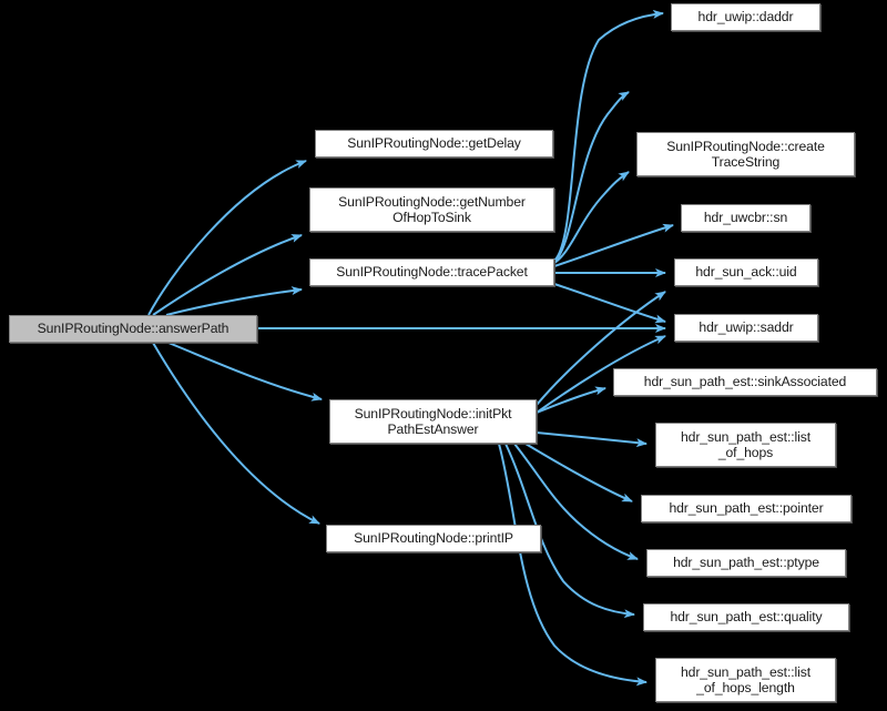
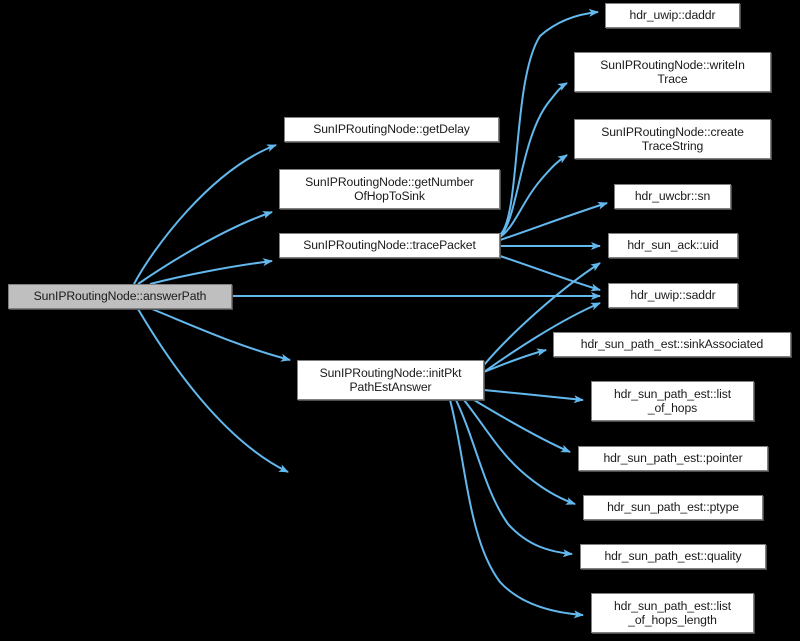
  SunIPRoutingNode::answerPath
  SunIPRoutingNode::getDelay
  SunIPRoutingNode::getNumber
  OfHopToSink
  SunIPRoutingNode::tracePacket
  SunIPRoutingNode::initPkt
  PathEstAnswer
- SunIPRoutingNode::printIP
  hdr_uwip::daddr
+ SunIPRoutingNode::writeIn
+ Trace
  SunIPRoutingNode::create
  TraceString
  hdr_uwcbr::sn
  hdr_sun_ack::uid
  hdr_uwip::saddr
  hdr_sun_path_est::sinkAssociated
  hdr_sun_path_est::list
  _of_hops
  hdr_sun_path_est::pointer
  hdr_sun_path_est::ptype
  hdr_sun_path_est::quality
  hdr_sun_path_est::list
  _of_hops_length
